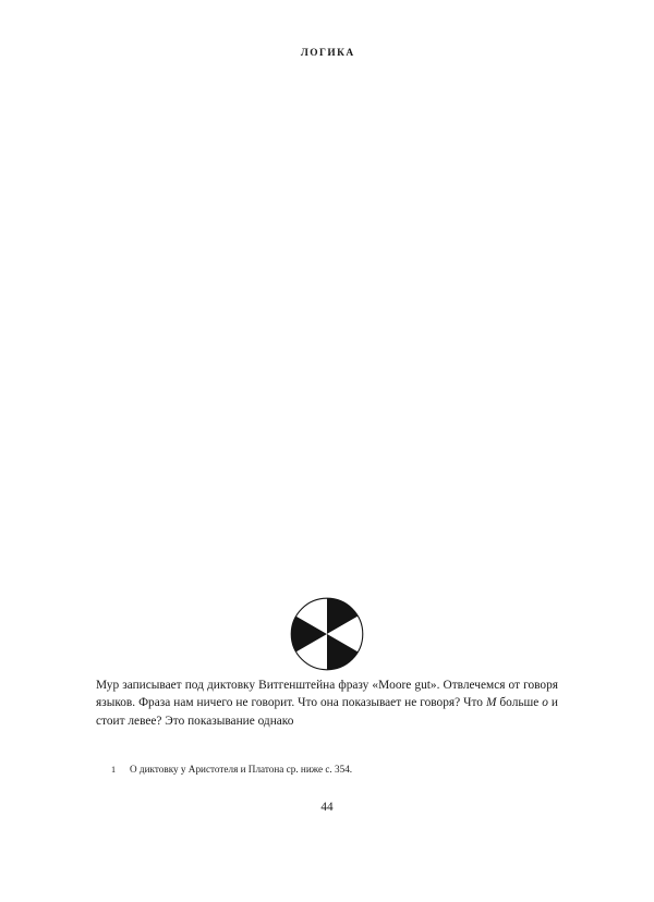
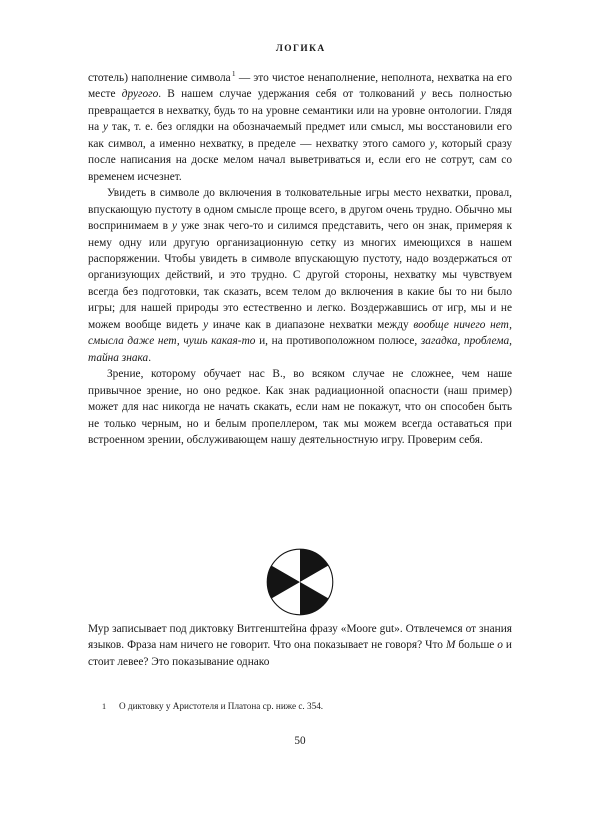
  ЛОГИКА
+ стотель) наполнение символа 1 — это чистое ненаполнение, неполнота, нехватка на его месте другого. В нашем случае удержания себя от толкований y весь полностью превращается в нехватку, будь то на уровне семантики или на уровне онтологии. Глядя на y так, т. е. без оглядки на обозначаемый предмет или смысл, мы восстановили его как символ, а именно нехватку, в пределе — нехватку этого самого y, который сразу после написания на доске мелом начал выветриваться и, если его не сотрут, сам со временем исчезнет.
+ Увидеть в символе до включения в толковательные игры место нехватки, провал, впускающую пустоту в одном смысле проще всего, в другом очень трудно. Обычно мы воспринимаем в y уже знак чего-то и силимся представить, чего он знак, примеряя к нему одну или другую организационную сетку из многих имеющихся в нашем распоряжении. Чтобы увидеть в символе впускающую пустоту, надо воздержаться от организующих действий, и это трудно. С другой стороны, нехватку мы чувствуем всегда без подготовки, так сказать, всем телом до включения в какие бы то ни было игры; для нашей природы это естественно и легко. Воздержавшись от игр, мы и не можем вообще видеть y иначе как в диапазоне нехватки между вообще ничего нет, смысла даже нет, чушь какая-то и, на противоположном полюсе, загадка, проблема, тайна знака.
+ Зрение, которому обучает нас В., во всяком случае не сложнее, чем наше привычное зрение, но оно редкое. Как знак радиационной опасности (наш пример) может для нас никогда не начать скакать, если нам не покажут, что он способен быть не только черным, но и белым пропеллером, так мы можем всегда оставаться при встроенном зрении, обслуживающем нашу деятельностную игру. Проверим себя.
- Мур записывает под диктовку Витгенштейна фразу «Moore gut». Отвлечемся от говоря языков. Фраза нам ничего не говорит. Что она показывает не говоря? Что М больше o и стоит левее? Это показывание однако
+ Мур записывает под диктовку Витгенштейна фразу «Moore gut». Отвлечемся от знания языков. Фраза нам ничего не говорит. Что она показывает не говоря? Что М больше o и стоит левее? Это показывание однако
  1
  О диктовку у Аристотеля и Платона ср. ниже с. 354.
- 44
+ 50
